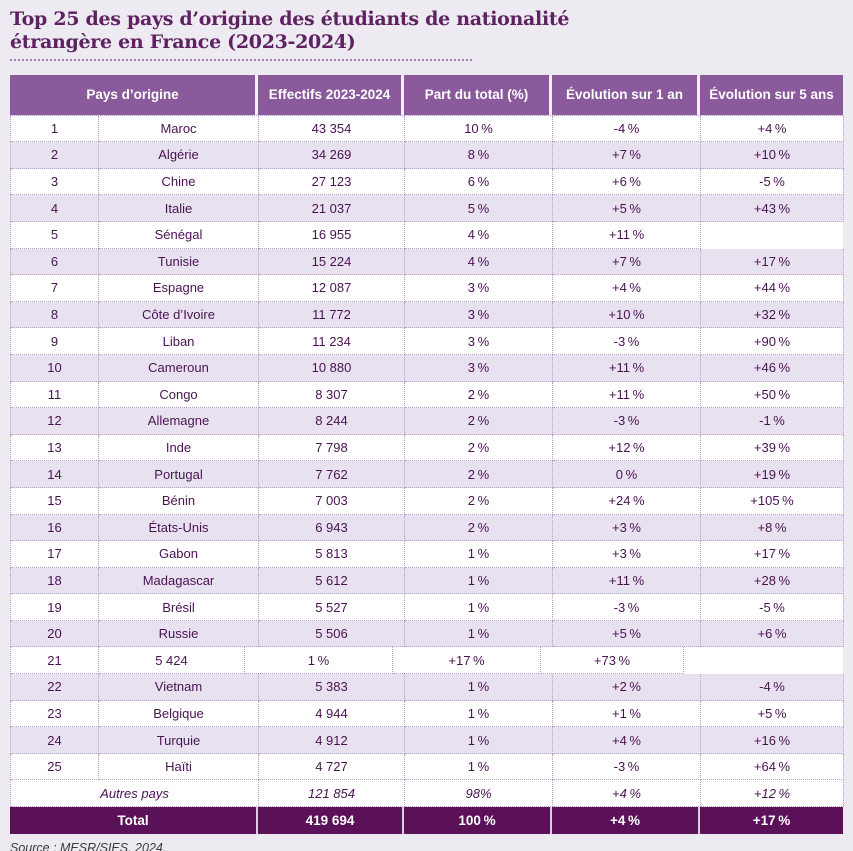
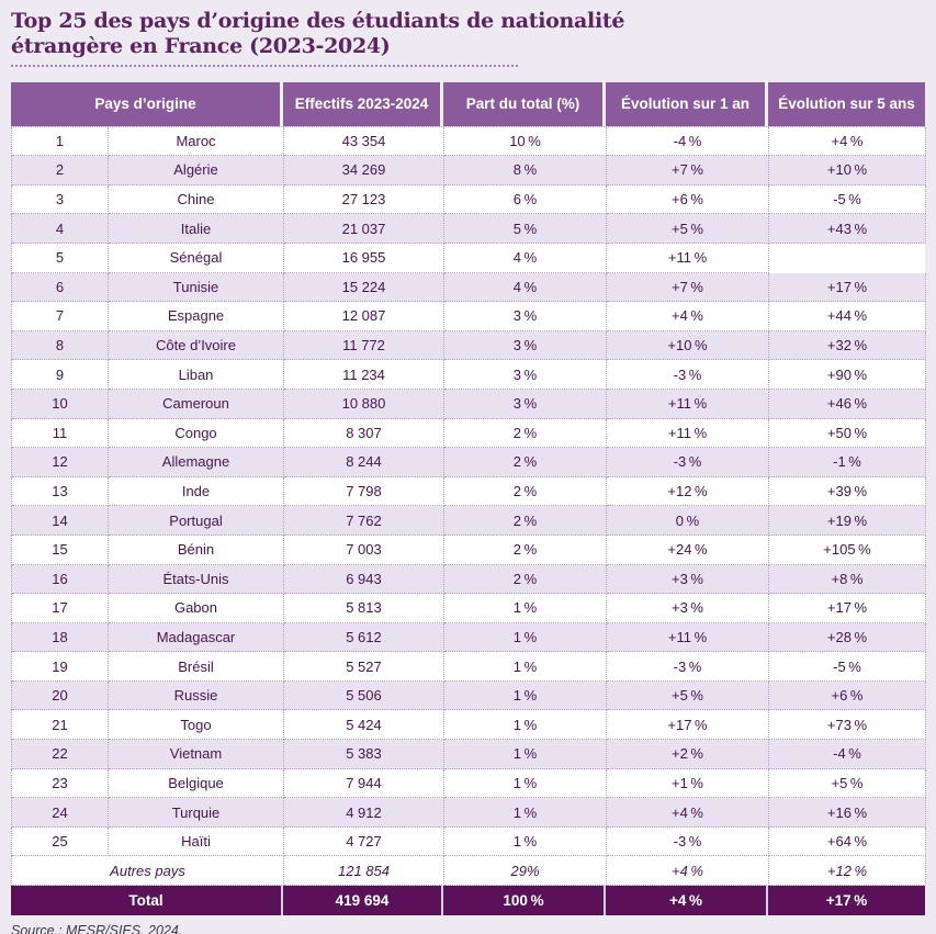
  Top 25 des pays d’origine des étudiants de nationalité
  étrangère en France (2023-2024)
  Pays d’origine
  Effectifs 2023-2024
  Part du total (%)
  Évolution sur 1 an
  Évolution sur 5 ans
  1
  Maroc
  43 354
  10 %
  -4 %
  +4 %
  2
  Algérie
  34 269
  8 %
  +7 %
  +10 %
  3
  Chine
  27 123
  6 %
  +6 %
  -5 %
  4
  Italie
  21 037
  5 %
  +5 %
  +43 %
  5
  Sénégal
  16 955
  4 %
  +11 %
  6
  Tunisie
  15 224
  4 %
  +7 %
  +17 %
  7
  Espagne
  12 087
  3 %
  +4 %
  +44 %
  8
  Côte d’Ivoire
  11 772
  3 %
  +10 %
  +32 %
  9
  Liban
  11 234
  3 %
  -3 %
  +90 %
  10
  Cameroun
  10 880
  3 %
  +11 %
  +46 %
  11
  Congo
  8 307
  2 %
  +11 %
  +50 %
  12
  Allemagne
  8 244
  2 %
  -3 %
  -1 %
  13
  Inde
  7 798
  2 %
  +12 %
  +39 %
  14
  Portugal
  7 762
  2 %
  0 %
  +19 %
  15
  Bénin
  7 003
  2 %
  +24 %
  +105 %
  16
  États-Unis
  6 943
  2 %
  +3 %
  +8 %
  17
  Gabon
  5 813
  1 %
  +3 %
  +17 %
  18
  Madagascar
  5 612
  1 %
  +11 %
  +28 %
  19
  Brésil
  5 527
  1 %
  -3 %
  -5 %
  20
  Russie
  5 506
  1 %
  +5 %
  +6 %
  21
+ Togo
  5 424
  1 %
  +17 %
  +73 %
  22
  Vietnam
  5 383
  1 %
  +2 %
  -4 %
  23
  Belgique
- 4 944
+ 7 944
  1 %
  +1 %
  +5 %
  24
  Turquie
  4 912
  1 %
  +4 %
  +16 %
  25
  Haïti
  4 727
  1 %
  -3 %
  +64 %
  Autres pays
  121 854
- 98%
+ 29%
  +4 %
  +12 %
  Total
  419 694
  100 %
  +4 %
  +17 %
  Source : MESR/SIES, 2024.
